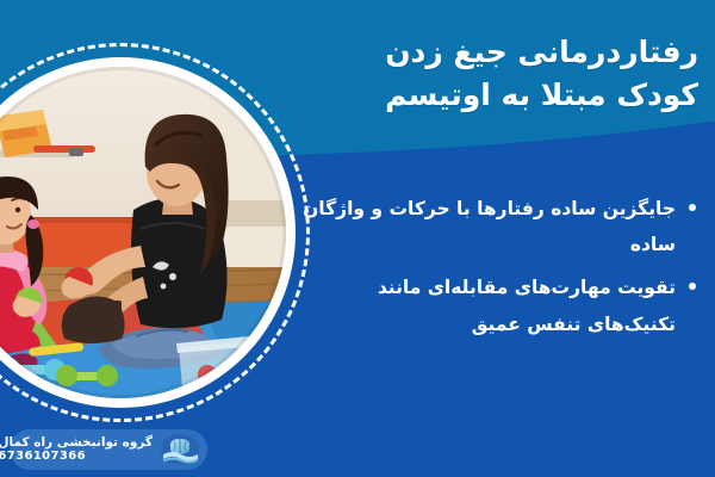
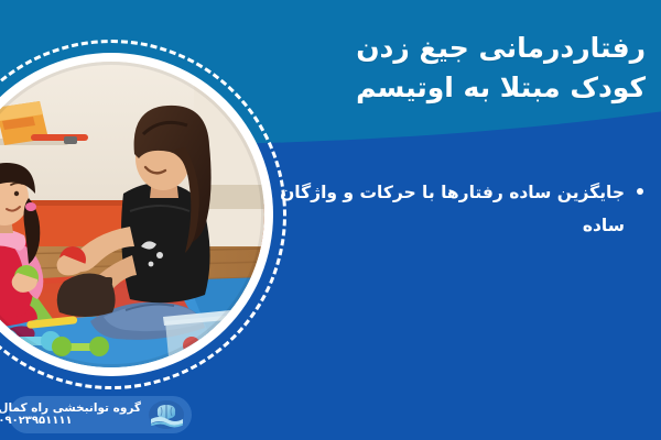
  رفتاردرمانی جیغ زدن
  کودک مبتلا به اوتیسم
  جایگزین ساده رفتارها با حرکات و واژگان ساده
- تقویت مهارت‌های مقابله‌ای مانند تکنیک‌های تنفس عمیق
  گروه توانبخشی راه کمال
- 6736107366
+ ۰۹۰۲۳۹۵۱۱۱۱
